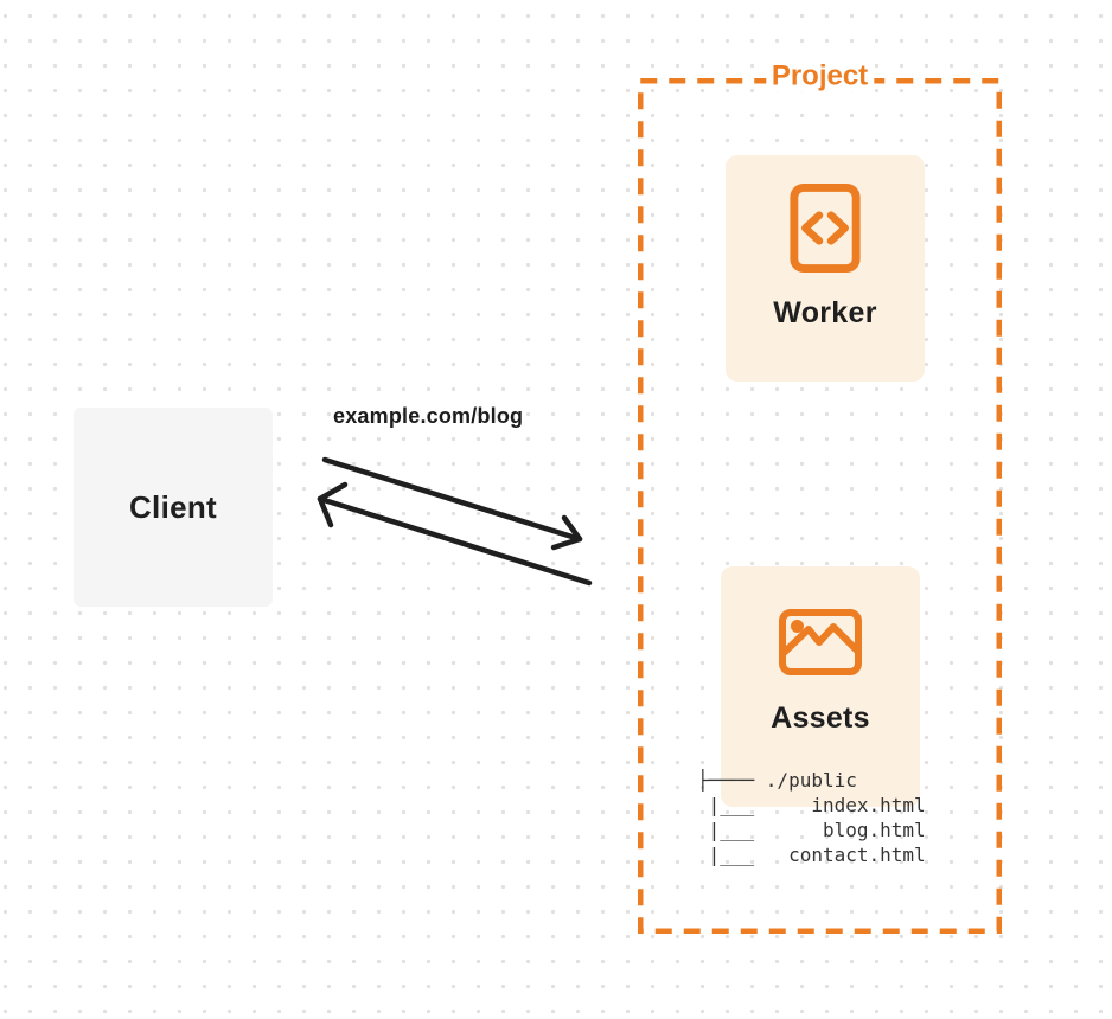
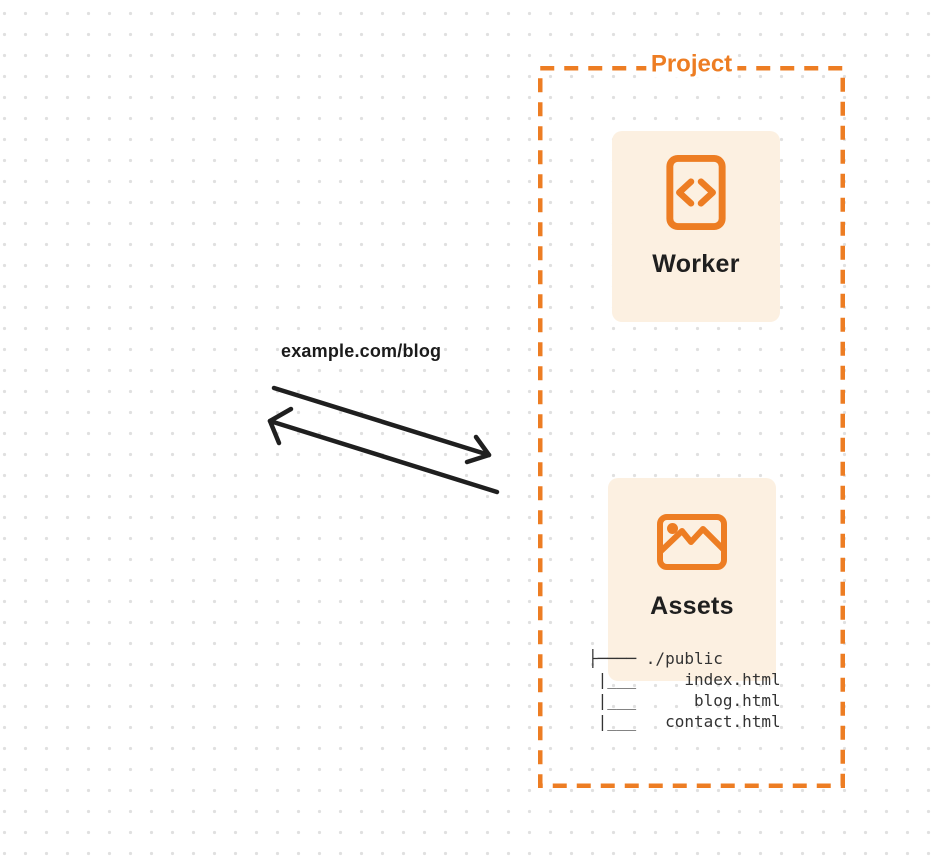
- Client
  example.com/blog
  Project
  Worker
  Assets
  ├──── ./public
  |___ index.html
  |___ blog.html
  |___ contact.html
